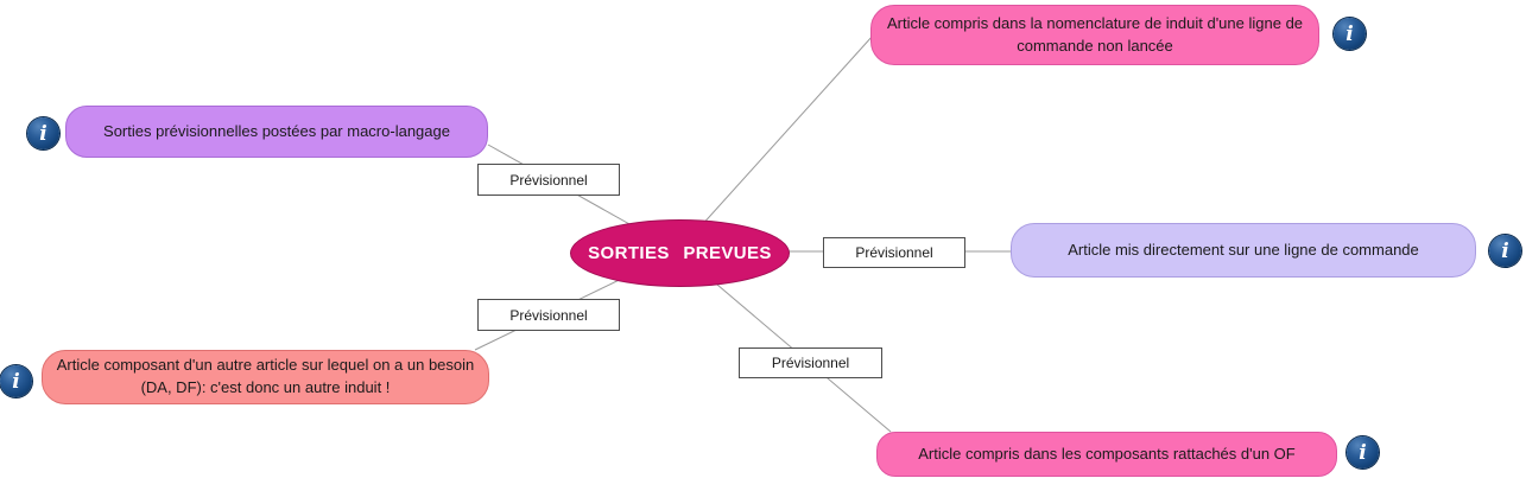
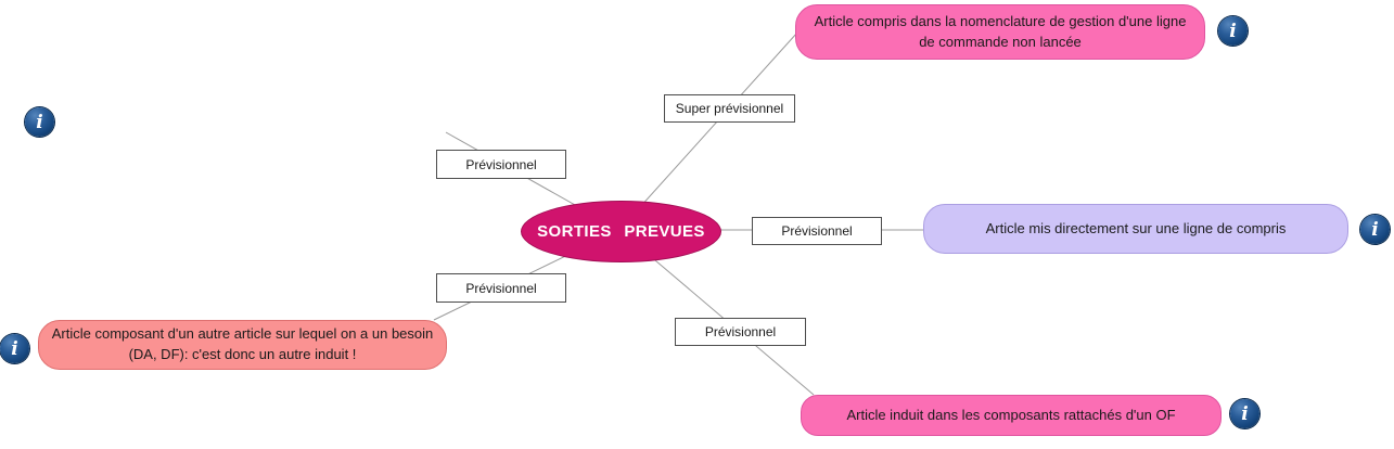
  SORTIES PREVUES
- Article compris dans la nomenclature de induit d'une ligne de commande non lancée
+ Article compris dans la nomenclature de gestion d'une ligne de commande non lancée
- Sorties prévisionnelles postées par macro-langage
- Article mis directement sur une ligne de commande
+ Article mis directement sur une ligne de compris
  Article composant d'un autre article sur lequel on a un besoin (DA, DF): c'est donc un autre induit !
- Article compris dans les composants rattachés d'un OF
+ Article induit dans les composants rattachés d'un OF
+ Super prévisionnel
  Prévisionnel
  Prévisionnel
  Prévisionnel
  Prévisionnel
  i
  i
  i
  i
  i
